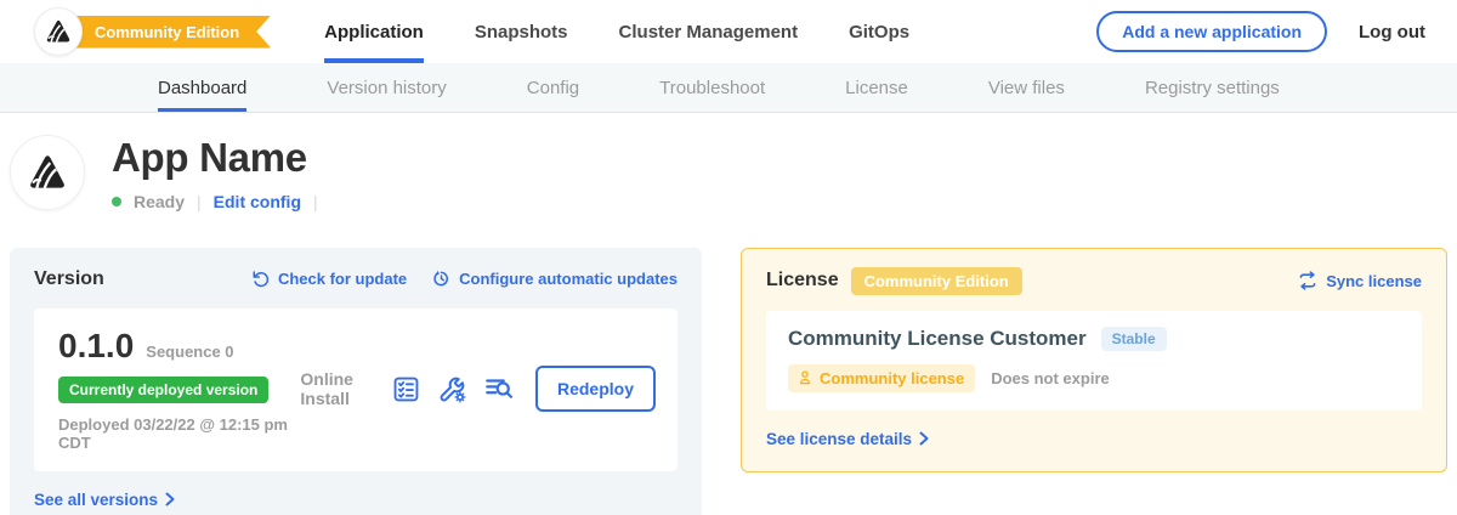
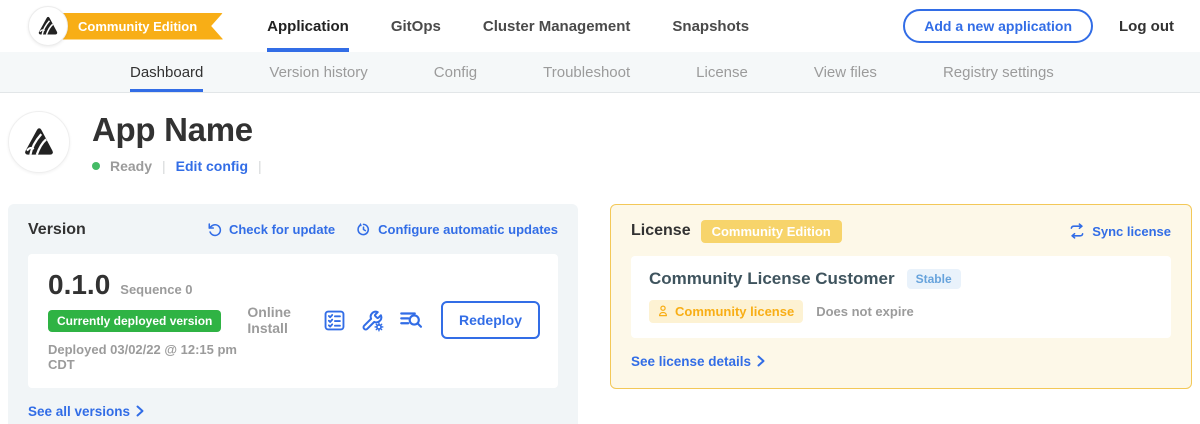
  Community Edition
  Application
- Snapshots
+ GitOps
  Cluster Management
- GitOps
+ Snapshots
  Add a new application
  Log out
  Dashboard
  Version history
  Config
  Troubleshoot
  License
  View files
  Registry settings
  App Name
  Ready
  |
  Edit config
  |
  Version
  Check for update
  Configure automatic updates
  0.1.0
  Sequence 0
  Currently deployed version
- Deployed 03/22/22 @ 12:15 pm CDT
+ Deployed 03/02/22 @ 12:15 pm CDT
  Online Install
  Redeploy
  See all versions
  License
  Community Edition
  Sync license
  Community License Customer
  Stable
  Community license
  Does not expire
  See license details
